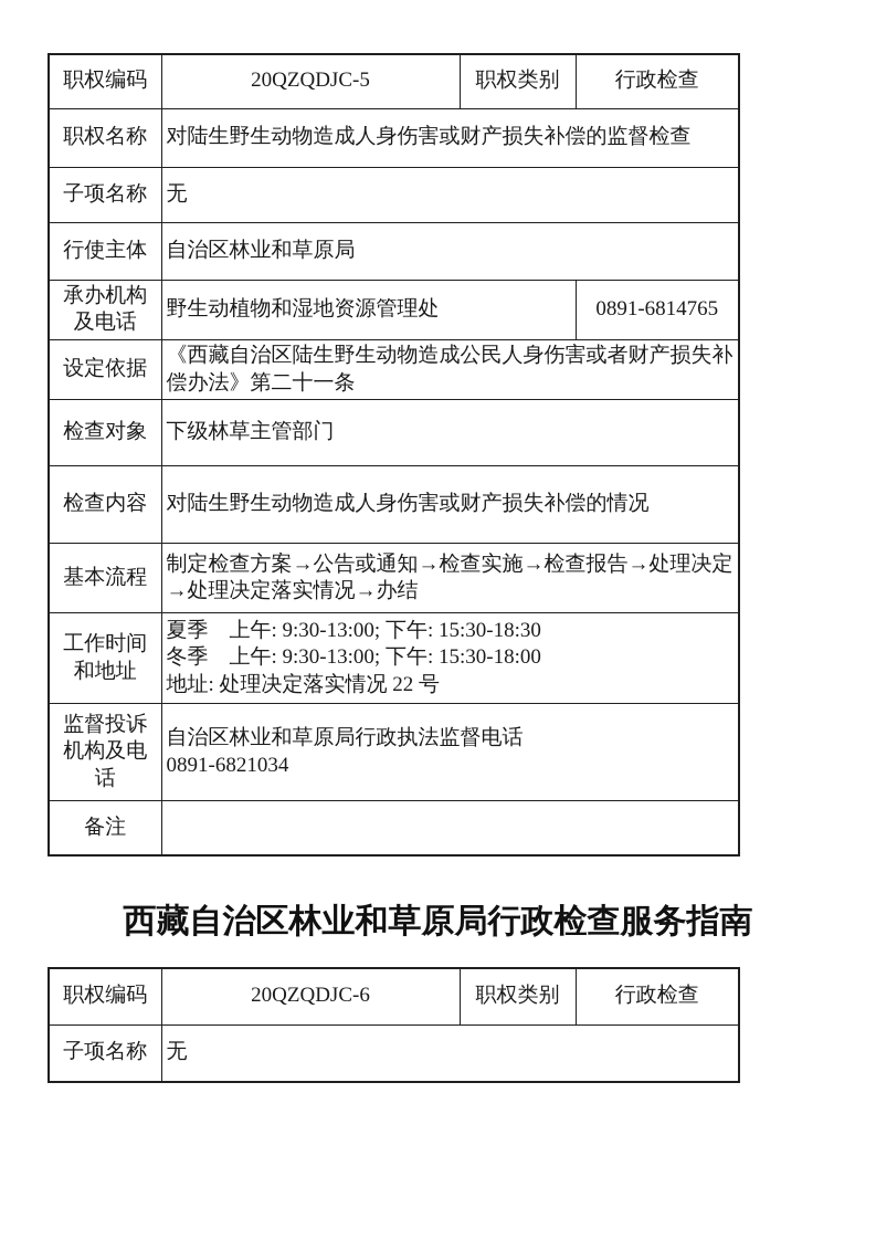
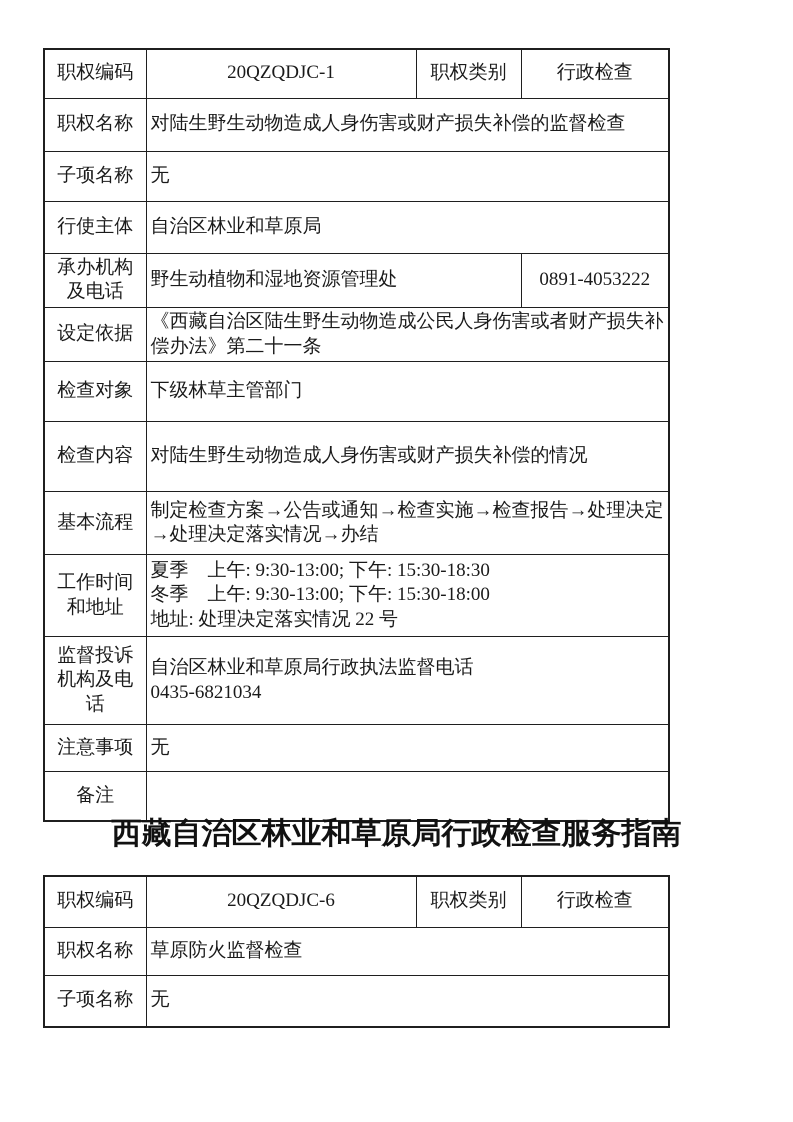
- 职权编码	20QZQDJC-5	职权类别	行政检查
+ 职权编码	20QZQDJC-1	职权类别	行政检查
  职权名称	对陆生野生动物造成人身伤害或财产损失补偿的监督检查
  子项名称	无
  行使主体	自治区林业和草原局
- 承办机构 及电话	野生动植物和湿地资源管理处	0891-6814765
+ 承办机构 及电话	野生动植物和湿地资源管理处	0891-4053222
  设定依据	《西藏自治区陆生野生动物造成公民人身伤害或者财产损失补 偿办法》第二十一条
  检查对象	下级林草主管部门
  检查内容	对陆生野生动物造成人身伤害或财产损失补偿的情况
  基本流程	制定检查方案→公告或通知→检查实施→检查报告→处理决定 →处理决定落实情况→办结
  工作时间 和地址	夏季 上午: 9:30-13:00; 下午: 15:30-18:30 冬季 上午: 9:30-13:00; 下午: 15:30-18:00 地址: 处理决定落实情况 22 号
- 监督投诉 机构及电话	自治区林业和草原局行政执法监督电话 0891-6821034
+ 监督投诉 机构及电话	自治区林业和草原局行政执法监督电话 0435-6821034
+ 注意事项	无
  备注
  西藏自治区林业和草原局行政检查服务指南
  职权编码	20QZQDJC-6	职权类别	行政检查
+ 职权名称	草原防火监督检查
  子项名称	无
